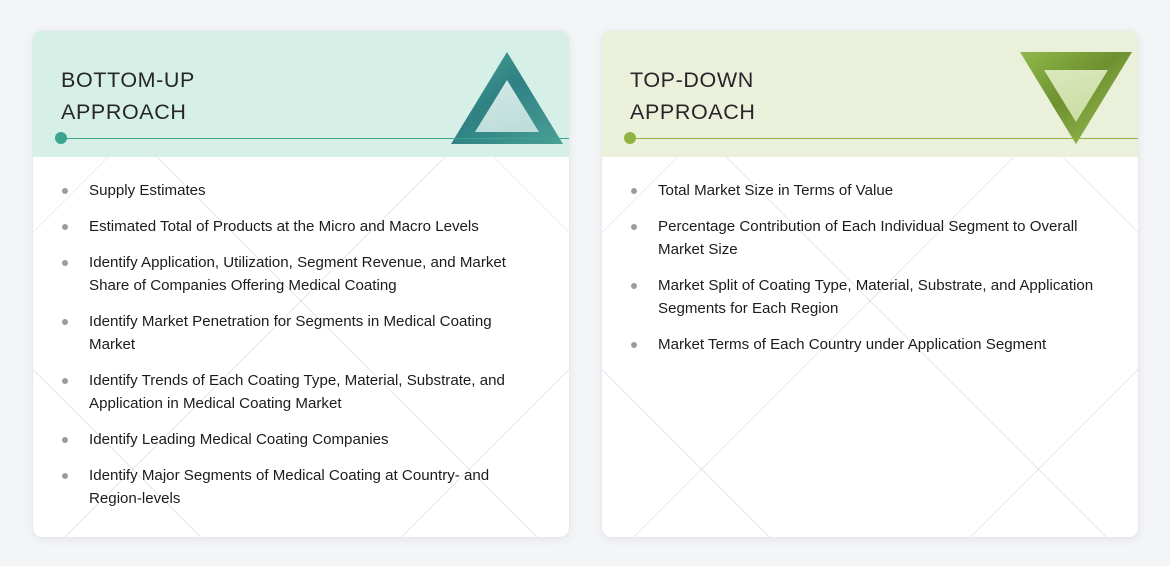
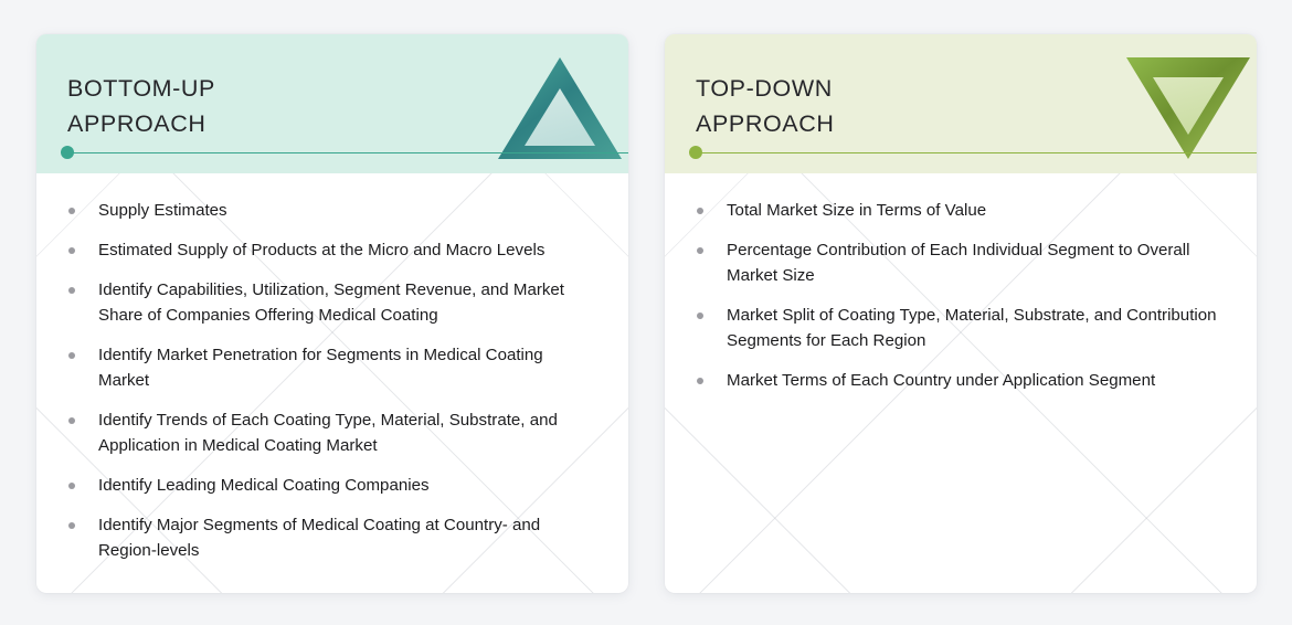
  BOTTOM-UP
  APPROACH
  Supply Estimates
- Estimated Total of Products at the Micro and Macro Levels
+ Estimated Supply of Products at the Micro and Macro Levels
- Identify Application, Utilization, Segment Revenue, and Market Share of Companies Offering Medical Coating
+ Identify Capabilities, Utilization, Segment Revenue, and Market Share of Companies Offering Medical Coating
  Identify Market Penetration for Segments in Medical Coating Market
  Identify Trends of Each Coating Type, Material, Substrate, and Application in Medical Coating Market
  Identify Leading Medical Coating Companies
  Identify Major Segments of Medical Coating at Country- and Region-levels
  TOP-DOWN
  APPROACH
  Total Market Size in Terms of Value
  Percentage Contribution of Each Individual Segment to Overall Market Size
- Market Split of Coating Type, Material, Substrate, and Application Segments for Each Region
+ Market Split of Coating Type, Material, Substrate, and Contribution Segments for Each Region
  Market Terms of Each Country under Application Segment
